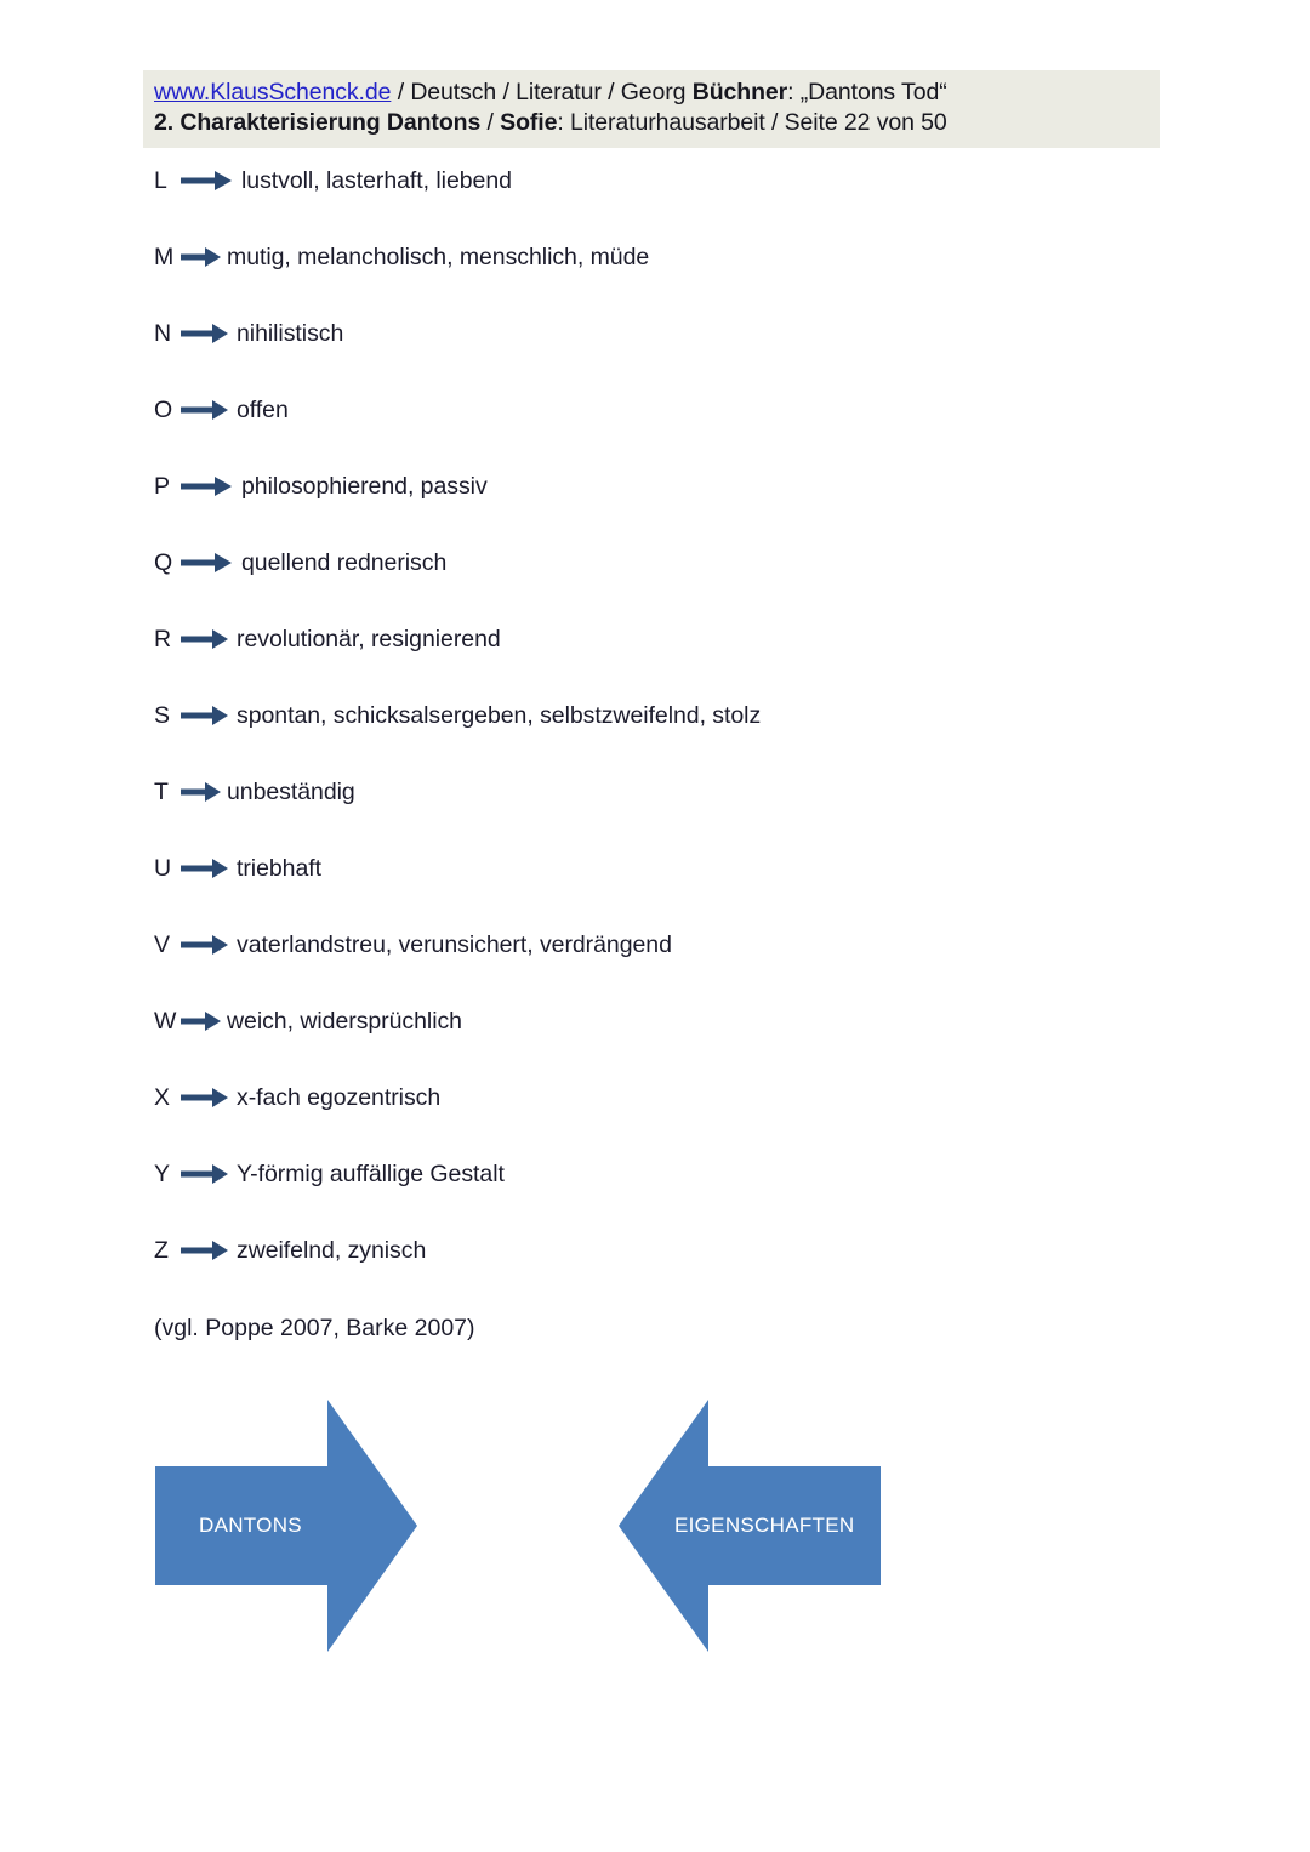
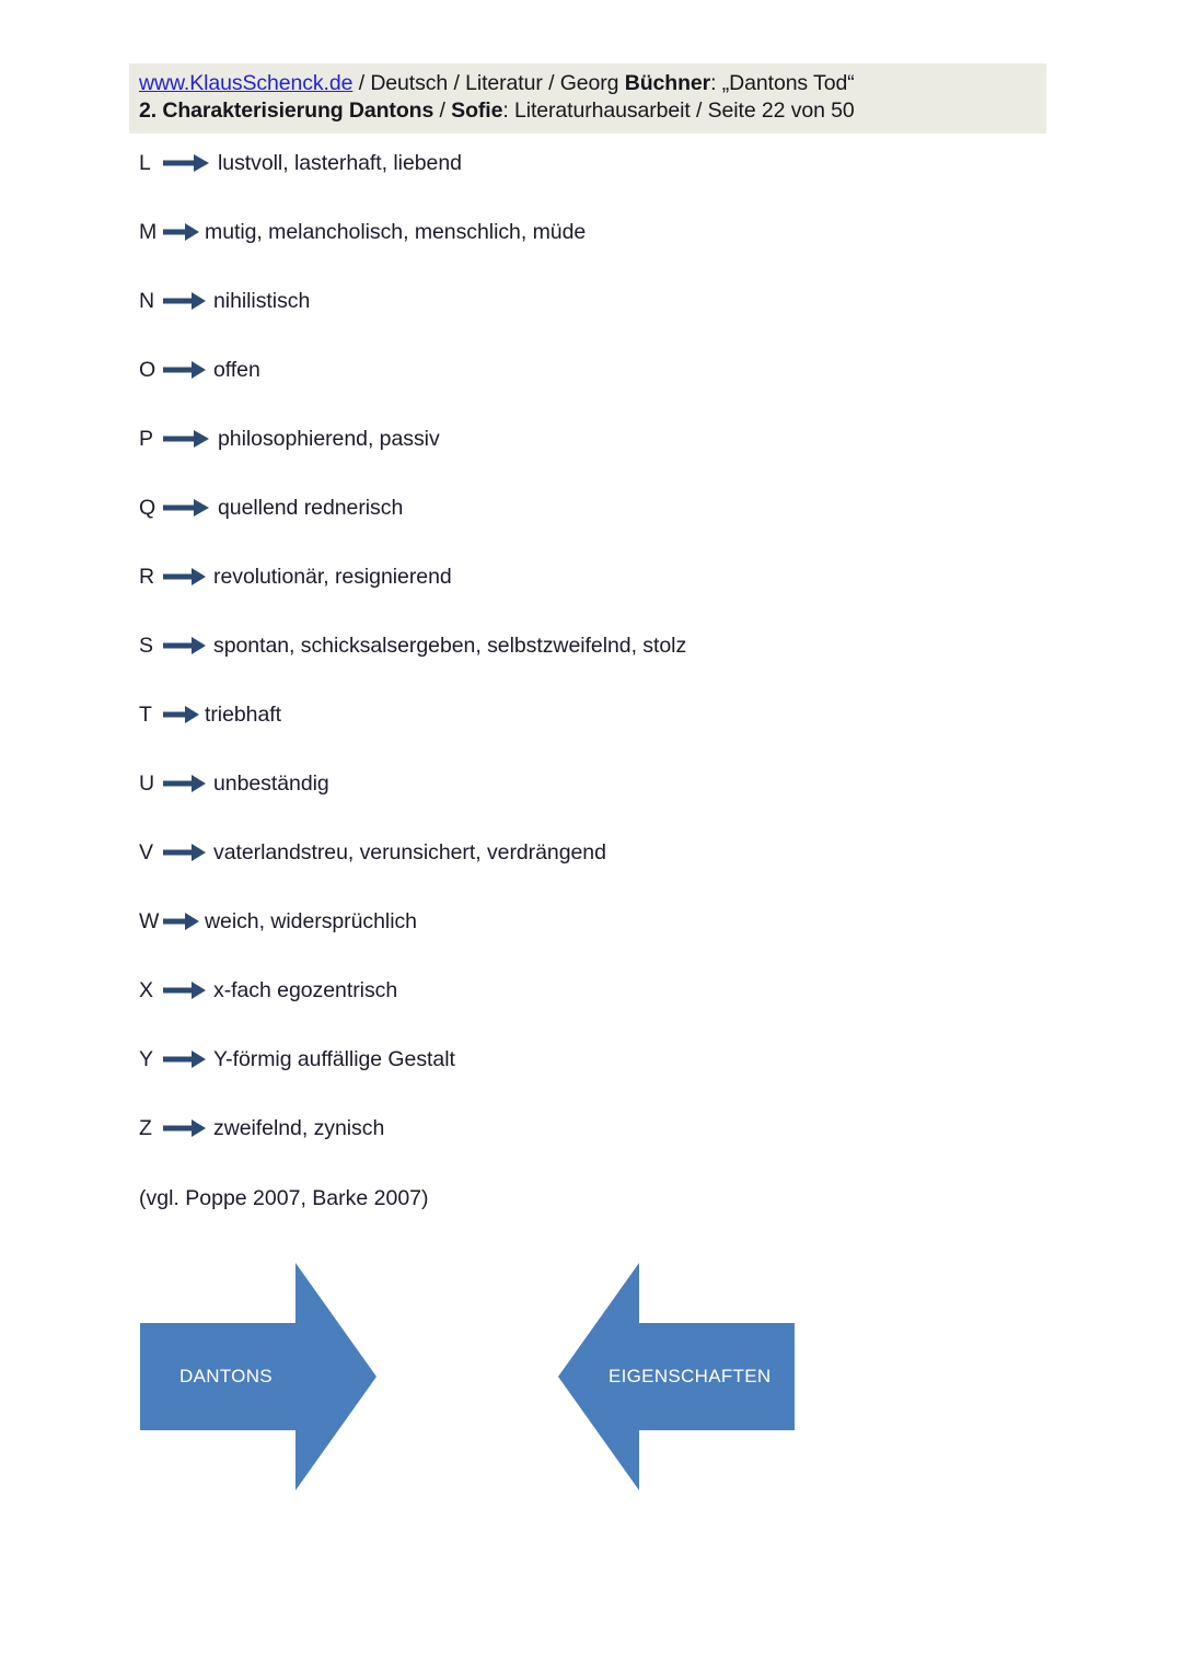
  www.KlausSchenck.de / Deutsch / Literatur / Georg Büchner: „Dantons Tod“
  2. Charakterisierung Dantons / Sofie: Literaturhausarbeit / Seite 22 von 50
  L
  lustvoll, lasterhaft, liebend
  M
  mutig, melancholisch, menschlich, müde
  N
  nihilistisch
  O
  offen
  P
  philosophierend, passiv
  Q
  quellend rednerisch
  R
  revolutionär, resignierend
  S
  spontan, schicksalsergeben, selbstzweifelnd, stolz
  T
- unbeständig
+ triebhaft
  U
- triebhaft
+ unbeständig
  V
  vaterlandstreu, verunsichert, verdrängend
  W
  weich, widersprüchlich
  X
  x-fach egozentrisch
  Y
  Y-förmig auffällige Gestalt
  Z
  zweifelnd, zynisch
  (vgl. Poppe 2007, Barke 2007)
  DANTONS
  EIGENSCHAFTEN
